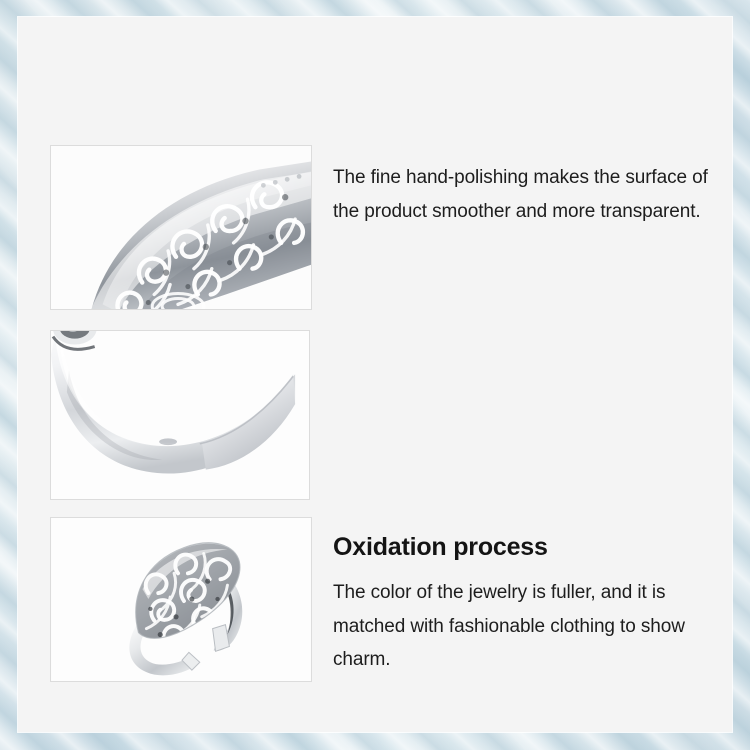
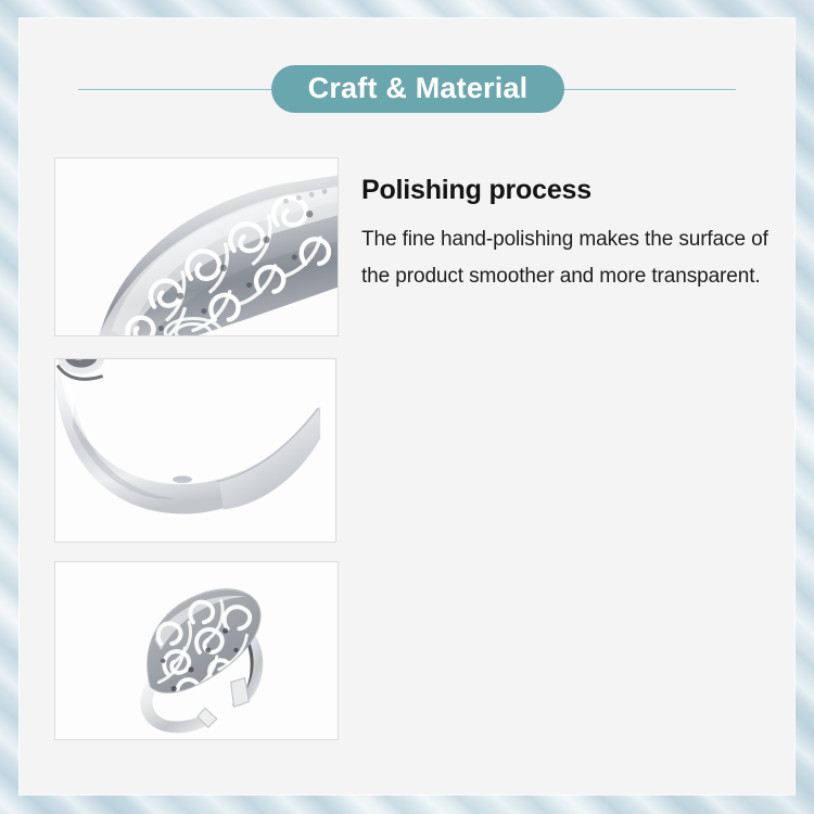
+ Craft & Material
+ Polishing process
  The fine hand-polishing makes the surface of the product smoother and more transparent.
- Oxidation process
- The color of the jewelry is fuller, and it is matched with fashionable clothing to show charm.
